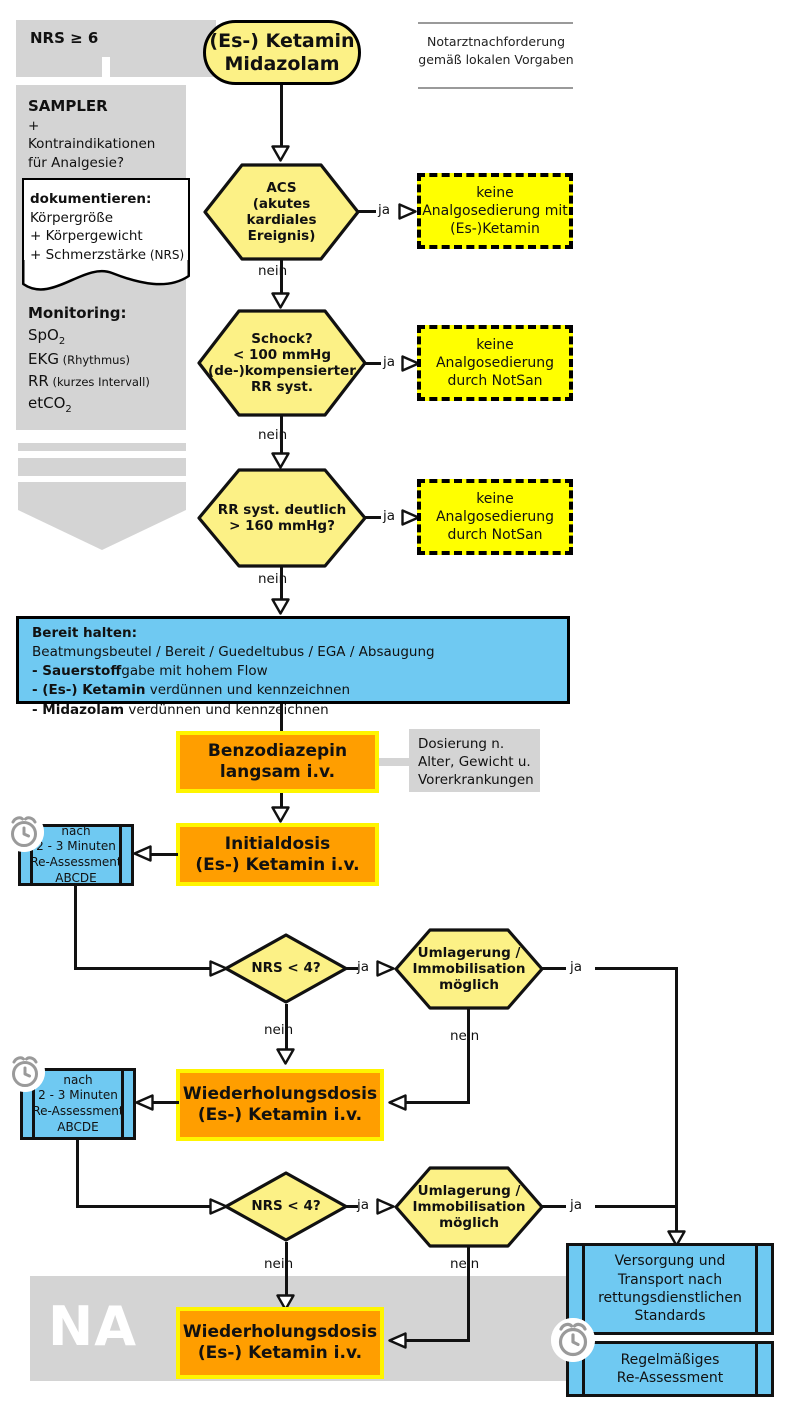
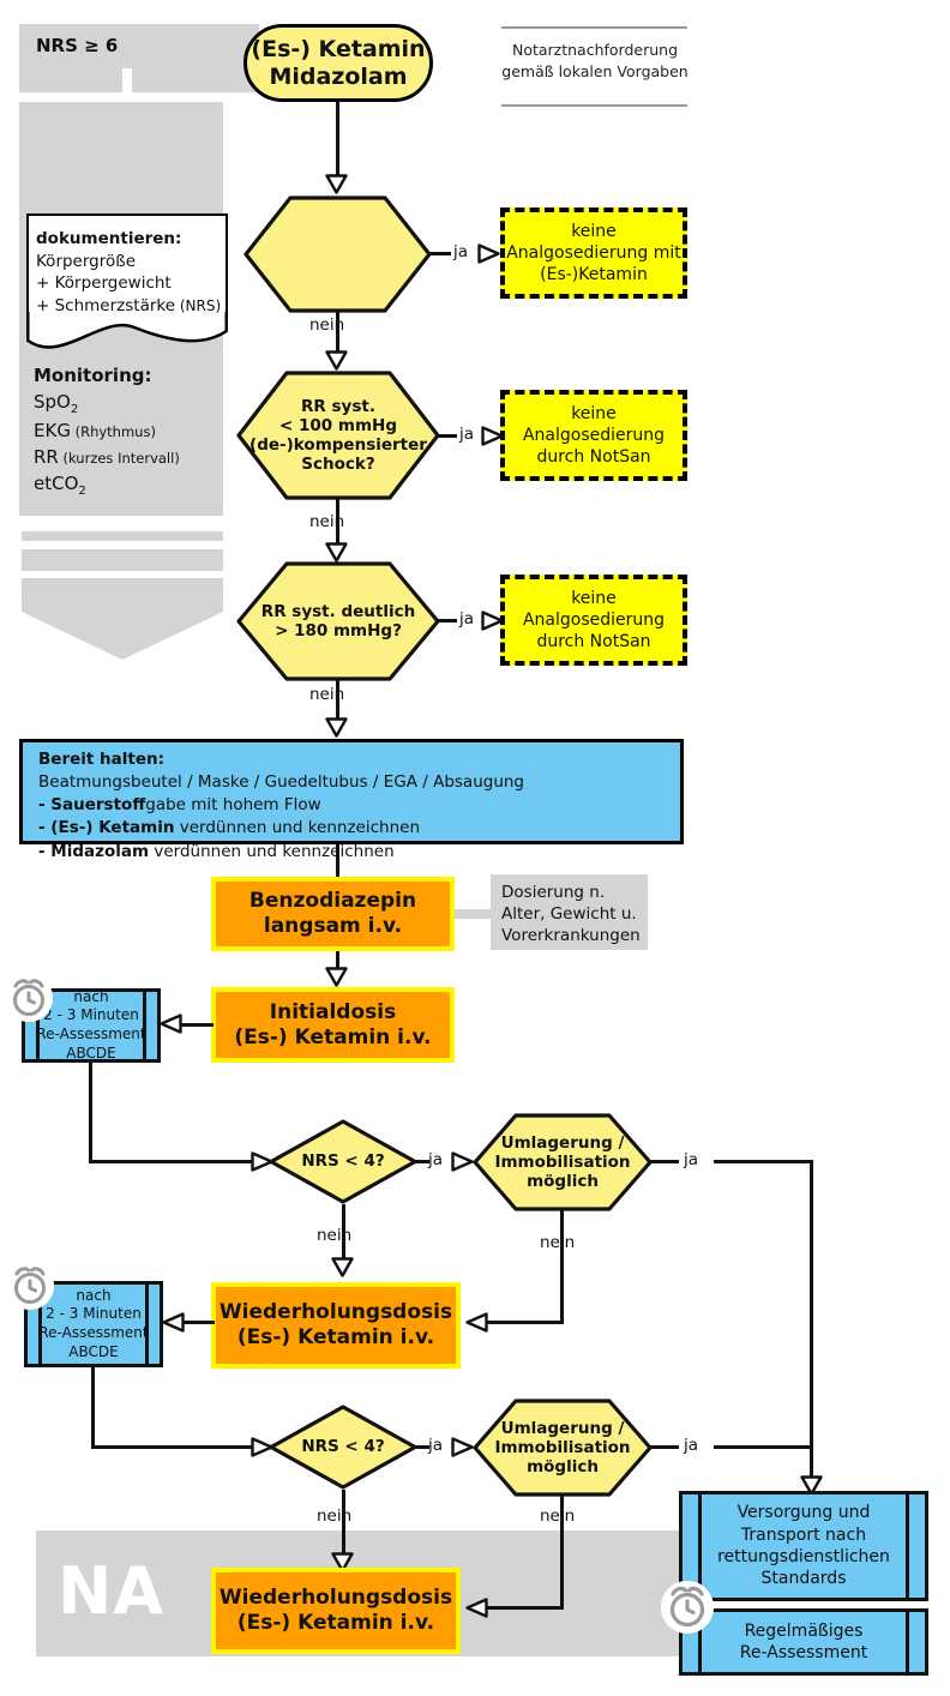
  NRS ≥ 6
- SAMPLER
- +
- Kontraindikationen
- für Analgesie?
  dokumentieren:
  Körpergröße
  + Körpergewicht
  + Schmerzstärke (NRS)
  Monitoring:
  SpO2
  EKG (Rhythmus)
  RR (kurzes Intervall)
  etCO2
  Notarztnachforderung
  gemäß lokalen Vorgaben
  (Es-) Ketamin
  Midazolam
- ACS
- (akutes
- kardiales
- Ereignis)
  ja
  nei
  keine
  Analgosedierung mit
  (Es-)Ketamin
- Schock?
+ RR syst.
  < 100 mmHg
  (de-)kompensierter
- RR syst.
+ Schock?
  ja
  nei
  keine
  Analgosedierung
  durch NotSan
  RR syst. deutlich
- > 160 mmHg?
+ > 180 mmHg?
  ja
  nei
  keine
  Analgosedierung
  durch NotSan
  Bereit halten:
- Beatmungsbeutel / Bereit / Guedeltubus / EGA / Absaugung
+ Beatmungsbeutel / Maske / Guedeltubus / EGA / Absaugung
  - Sauerstoffgabe mit hohem Flow
  - (Es-) Ketamin verdünnen und kennzeichnen
  - Midazolam verdünnen und kennzichnen
  Benzodiazepin
  langsam i.v.
  Dosierung n.
  Alter, Gewicht u.
  Vorerkrankungen
  Initialdosis
  (Es-) Ketamin i.v.
  nach
  2 - 3 Minuten
  Re-Assessment
  ABCDE
  NRS < 4?
  ja
  nein
  Umlagerung /
  Immobilisation
  möglich
  ja
  nen
  Wiederholungsdosis
  (Es-) Ketamin i.v.
  nach
  2 - 3 Minuten
  Re-Assessment
  ABCDE
  NRS < 4?
  ja
  nein
  Umlagerung /
  Immobilisation
  möglich
  ja
  nen
  NA
  Wiederholungsdosis
  (Es-) Ketamin i.v.
  Versorgung und
  Transport nach
  rettungsdienstlichen
  Standards
  Regelmäßiges
  Re-Assessment
